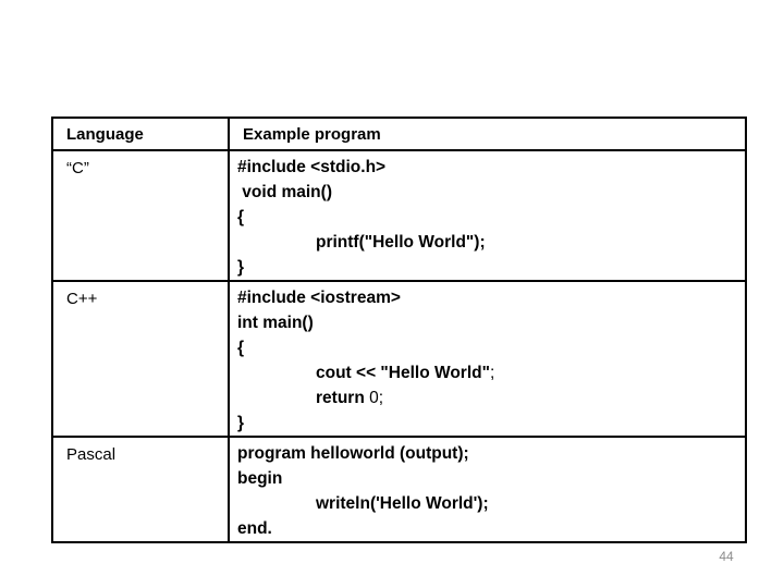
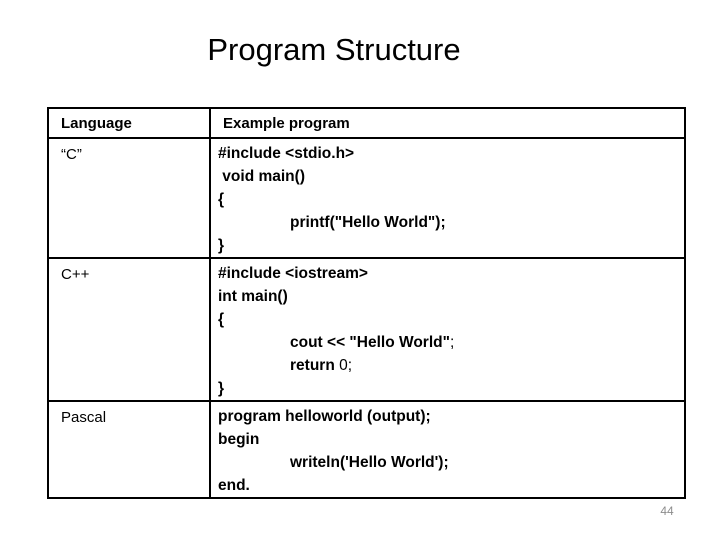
+ Program Structure
  Language	Example program
  “C”	#include <stdio.h> void main(){printf("Hello World");}
  C++	#include <iostream>int main(){cout << "Hello World";return 0;}
  Pascal	program helloworld (output);beginwriteln('Hello World');end.
  44
